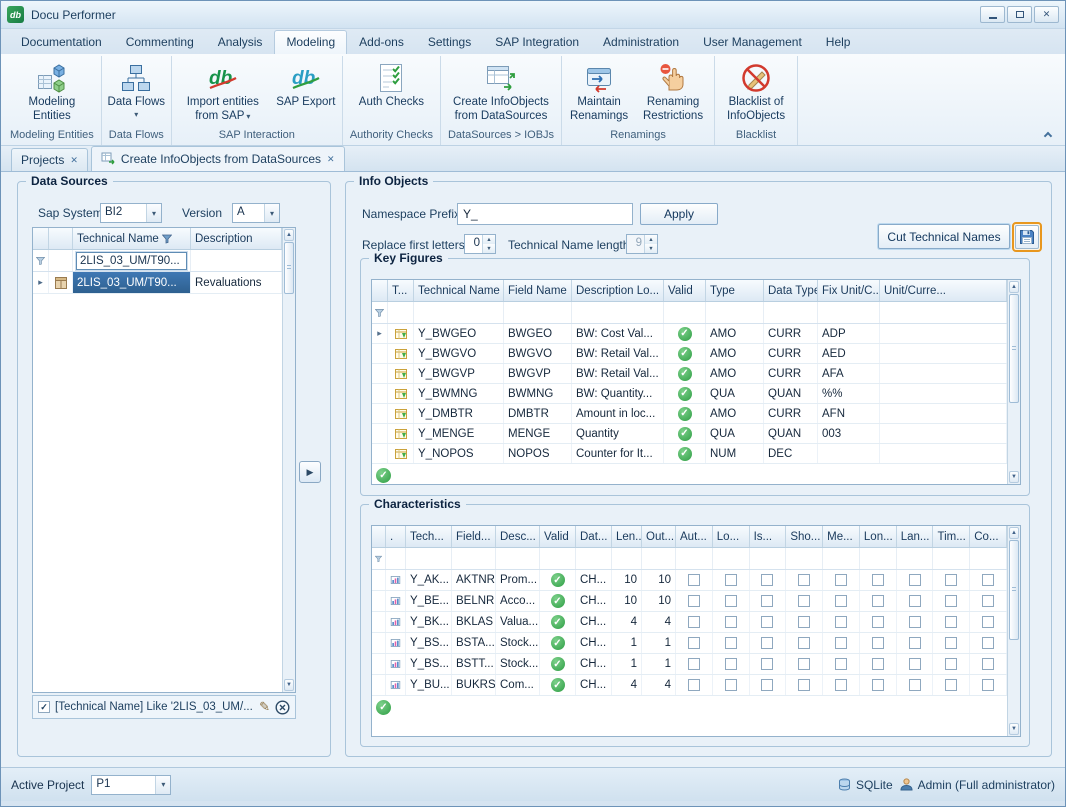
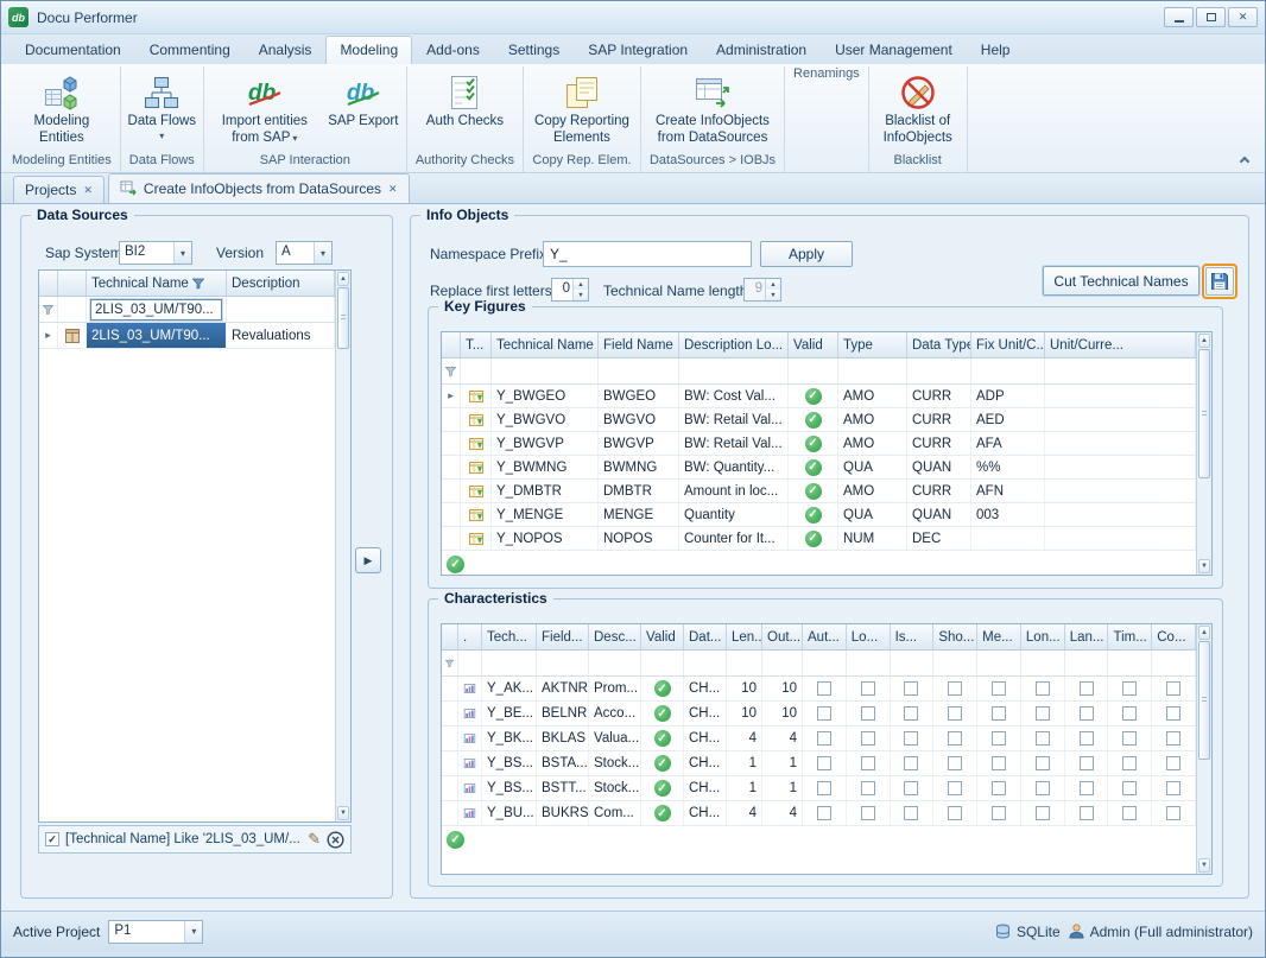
  db
  Docu Performer
  ✕
  Documentation
  Commenting
  Analysis
  Modeling
  Add-ons
  Settings
  SAP Integration
  Administration
  User Management
  Help
  Modeling Entities
  Modeling Entities
  Data Flows
  ▾
  Data Flows
  db
  Import entities from SAP ▾
  db
  SAP Export
  SAP Interaction
  Auth Checks
  Authority Checks
+ Copy Reporting Elements
+ Copy Rep. Elem.
  Create InfoObjects from DataSources
  DataSources > IOBJs
- Maintain Renamings
- Renaming Restrictions
  Renamings
  Blacklist of InfoObjects
  Blacklist
  Projects
  ✕
  Create InfoObjects from DataSources
  ✕
  Data Sources
  Sap System
  BI2
  ▾
  Version
  A
  ▾
  Technical Name
  Description
  2LIS_03_UM/T90...
  ▸
  2LIS_03_UM/T90...
  Revaluations
  ✓
  [Technical Name] Like '2LIS_03_UM/...
  ✎
  ▶
  Info Objects
  Namespace Prefi
  Y_
  Apply
  Replace first letters
  0
  Technical Name lengt
  9
  Cut Technical Names
  Key Figures
  T...
  Technical Name
  Field Name
  Description Lo...
  Valid
  Type
  Data Typ
  Fix Unit/C..
  Unit/Curre...
  Y_BWGEO
  BWGEO
  BW: Cost Val...
  ✓
  AMO
  CURR
  ADP
  Y_BWGVO
  BWGVO
  BW: Retail Val...
  ✓
  AMO
  CURR
  AED
  Y_BWGVP
  BWGVP
  BW: Retail Val...
  ✓
  AMO
  CURR
  AFA
  Y_BWMNG
  BWMNG
  BW: Quantity...
  ✓
  QUA
  QUAN
  %%
  Y_DMBTR
  DMBTR
  Amount in loc...
  ✓
  AMO
  CURR
  AFN
  Y_MENGE
  MENGE
  Quantity
  ✓
  QUA
  QUAN
  003
  Y_NOPOS
  NOPOS
  Counter for It...
  ✓
  NUM
  DEC
  ✓
  Characteristics
  .
  Tech...
  Field...
  Desc...
  Valid
  Dat...
  Len..
  Out...
  Aut...
  Lo...
  Is...
  Sho...
  Me...
  Lon...
  Lan...
  Tim...
  Co...
  Y_AK...
  AKTNR
  Prom...
  ✓
  CH...
  10
  10
  Y_BE...
  BELNR
  Acco...
  ✓
  CH...
  10
  10
  Y_BK...
  BKLAS
  Valua...
  ✓
  CH...
  4
  4
  Y_BS...
  BSTA...
  Stock...
  ✓
  CH...
  1
  1
  Y_BS...
  BSTT...
  Stock...
  ✓
  CH...
  1
  1
  Y_BU...
  BUKRS
  Com...
  ✓
  CH...
  4
  4
  ✓
  Active Project
  P1
  ▾
  SQLite
  Admin (Full administrator)
